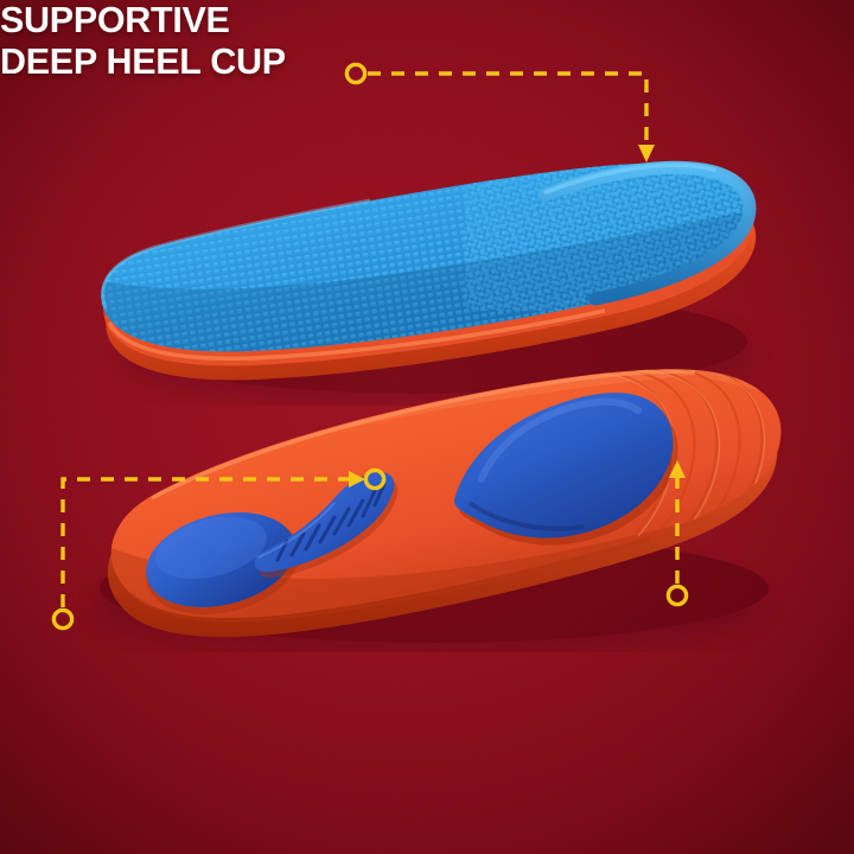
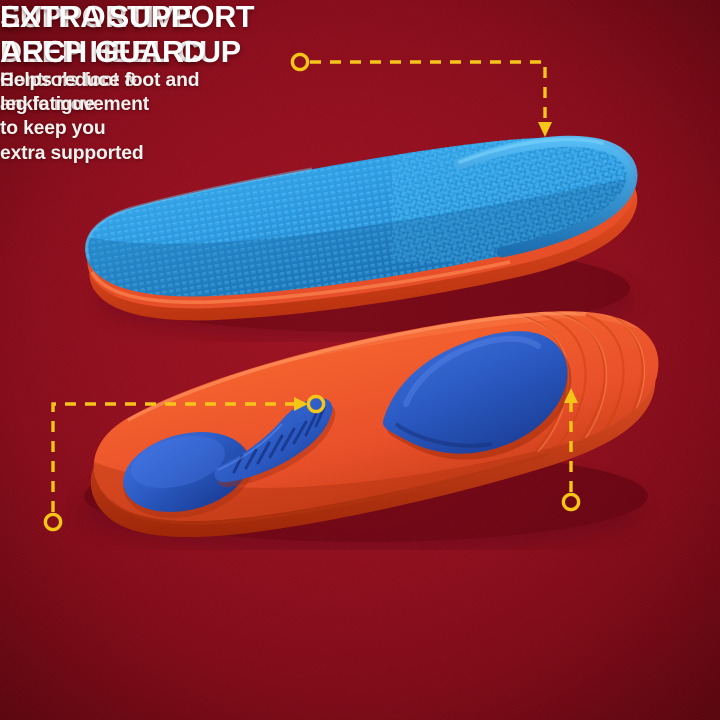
  SUPPORTIVE
  DEEP HEEL CUP
+ Controls foot &
+ ankle movement
+ to keep you
+ extra supported
+ EXTRA SUPPORT
+ ARCH GUARD
+ Helps reduce foot and
+ leg fatigue
